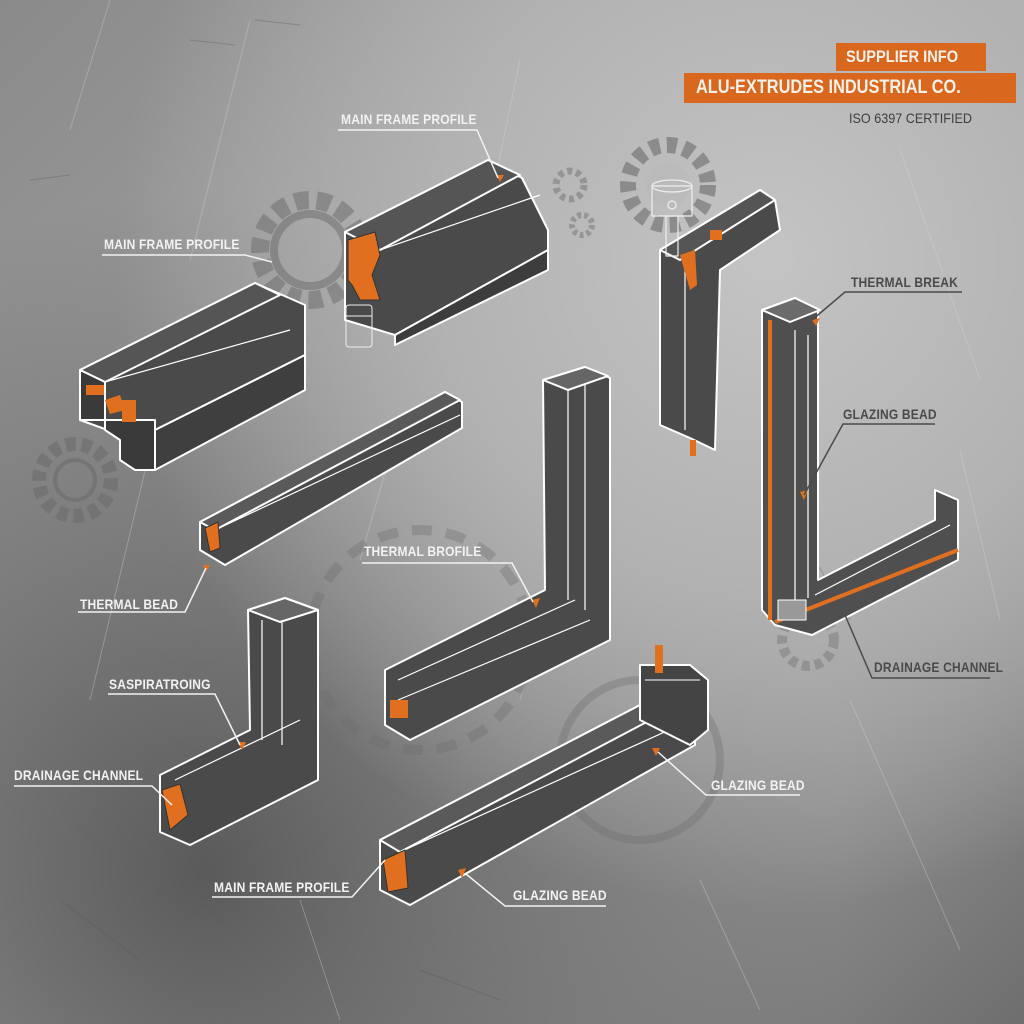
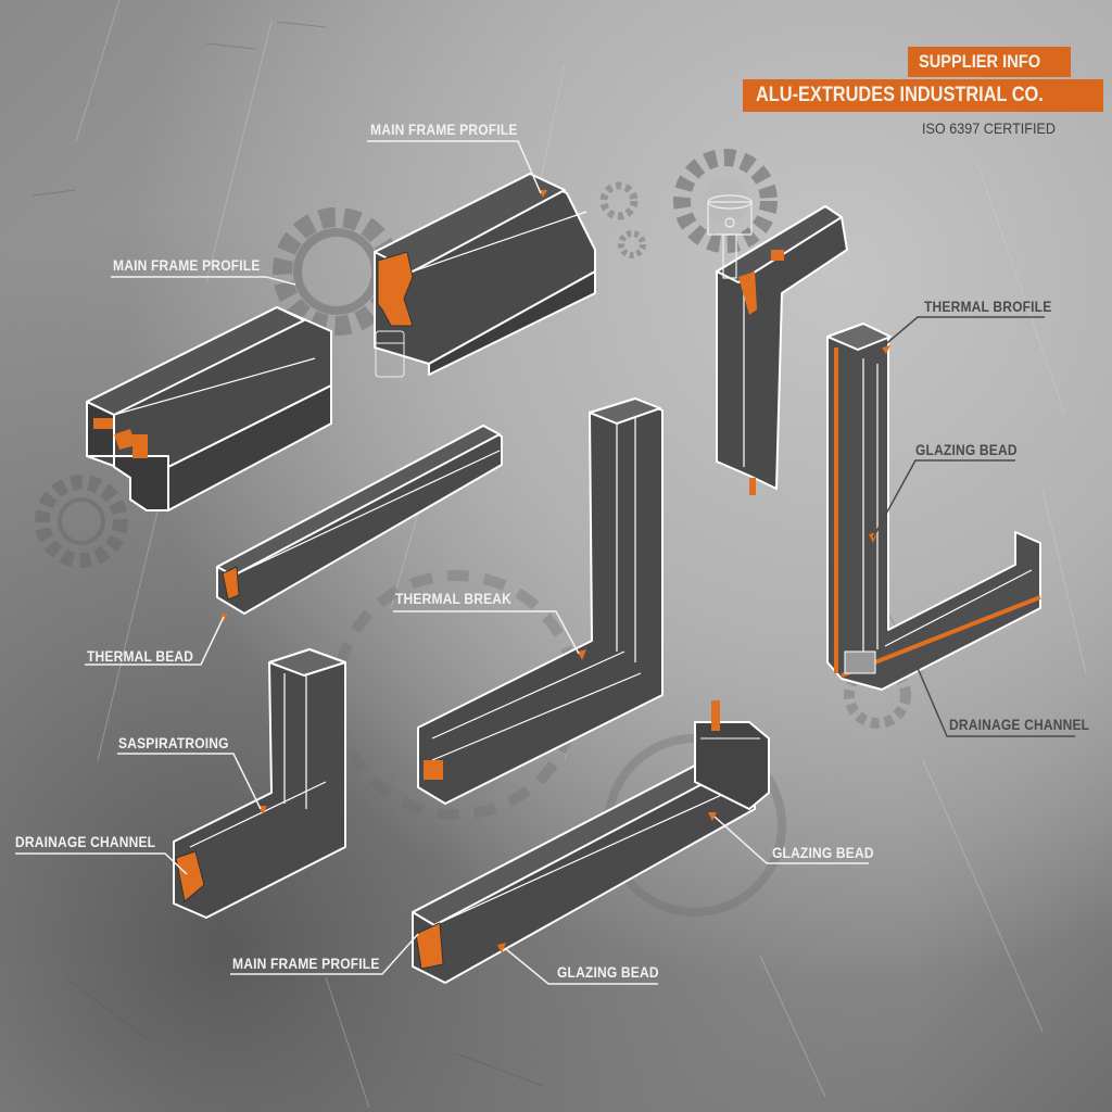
  SUPPLIER INFO
  ALU-EXTRUDES INDUSTRIAL CO.
  ISO 6397 CERTIFIED
  MAIN FRAME PROFILE
  MAIN FRAME PROFILE
- THERMAL BREAK
+ THERMAL BROFILE
  GLAZING BEAD
- THERMAL BROFILE
+ THERMAL BREAK
  THERMAL BEAD
  SASPIRATROING
  DRAINAGE CHANNEL
  DRAINAGE CHANNEL
  GLAZING BEAD
  MAIN FRAME PROFILE
  GLAZING BEAD
